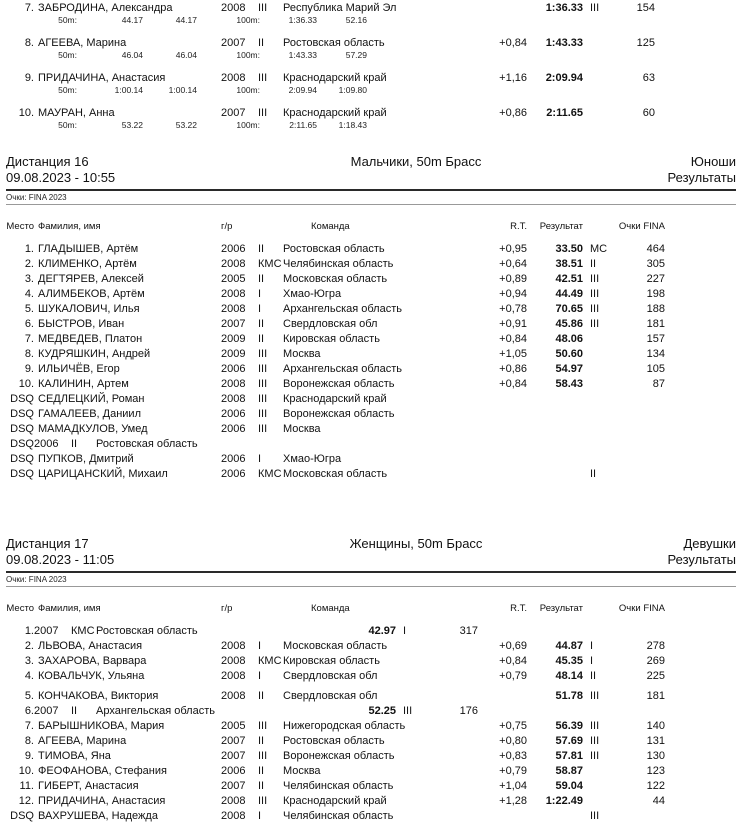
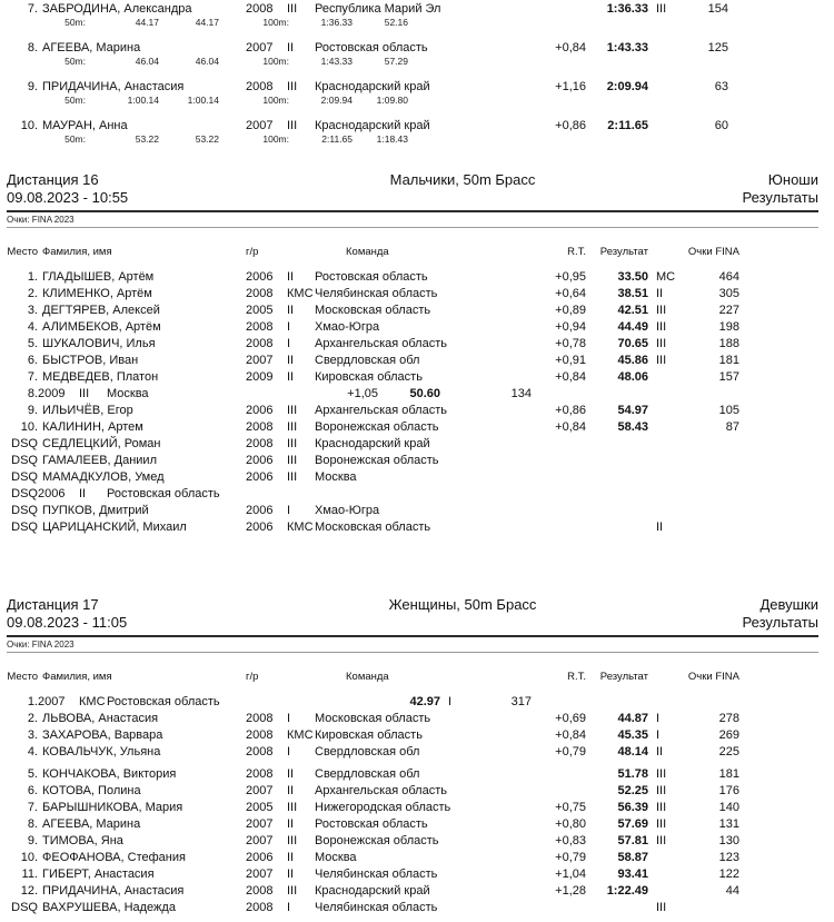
  7.
  ЗАБРОДИНА, Александра
  2008
  III
  Республика Марий Эл
  1:36.33
  III
  154
  50m:
  44.17
  44.17
  100m:
  1:36.33
  52.16
  8.
  АГЕЕВА, Марина
  2007
  II
  Ростовская область
  +0,84
  1:43.33
  125
  50m:
  46.04
  46.04
  100m:
  1:43.33
  57.29
  9.
  ПРИДАЧИНА, Анастасия
  2008
  III
  Краснодарский край
  +1,16
  2:09.94
  63
  50m:
  1:00.14
  1:00.14
  100m:
  2:09.94
  1:09.80
  10.
  МАУРАН, Анна
  2007
  III
  Краснодарский край
  +0,86
  2:11.65
  60
  50m:
  53.22
  53.22
  100m:
  2:11.65
  1:18.43
  Дистанция 16
  Мальчики, 50m Брасс
  Юноши
  09.08.2023 - 10:55
  Результаты
  Очки: FINA 2023
  Место
  Фамилия, имя
  г/р
  Команда
  R.T.
  Результат
  Очки FINA
  1.
  ГЛАДЫШЕВ, Артём
  2006
  II
  Ростовская область
  +0,95
  33.50
  МС
  464
  2.
  КЛИМЕНКО, Артём
  2008
  КМС
  Челябинская область
  +0,64
  38.51
  II
  305
  3.
  ДЕГТЯРЕВ, Алексей
  2005
  II
  Московская область
  +0,89
  42.51
  III
  227
  4.
  АЛИМБЕКОВ, Артём
  2008
  I
  Хмао-Югра
  +0,94
  44.49
  III
  198
  5.
  ШУКАЛОВИЧ, Илья
  2008
  I
  Архангельская область
  +0,78
  70.65
  III
  188
  6.
  БЫСТРОВ, Иван
  2007
  II
  Свердловская обл
  +0,91
  45.86
  III
  181
  7.
  МЕДВЕДЕВ, Платон
  2009
  II
  Кировская область
  +0,84
  48.06
  157
  8.
- КУДРЯШКИН, Андрей
  2009
  III
  Москва
  +1,05
  50.60
  134
  9.
  ИЛЬИЧЁВ, Егор
  2006
  III
  Архангельская область
  +0,86
  54.97
  105
  10.
  КАЛИНИН, Артем
  2008
  III
  Воронежская область
  +0,84
  58.43
  87
  DSQ
  СЕДЛЕЦКИЙ, Роман
  2008
  III
  Краснодарский край
  DSQ
  ГАМАЛЕЕВ, Даниил
  2006
  III
  Воронежская область
  DSQ
  МАМАДКУЛОВ, Умед
  2006
  III
  Москва
  DSQ
  2006
  II
  Ростовская область
  DSQ
  ПУПКОВ, Дмитрий
  2006
  I
  Хмао-Югра
  DSQ
  ЦАРИЦАНСКИЙ, Михаил
  2006
  КМС
  Московская область
  II
  Дистанция 17
  Женщины, 50m Брасс
  Девушки
  09.08.2023 - 11:05
  Результаты
  Очки: FINA 2023
  Место
  Фамилия, имя
  г/р
  Команда
  R.T.
  Результат
  Очки FINA
  1.
  2007
  КМС
  Ростовская область
  42.97
  I
  317
  2.
  ЛЬВОВА, Анастасия
  2008
  I
  Московская область
  +0,69
  44.87
  I
  278
  3.
  ЗАХАРОВА, Варвара
  2008
  КМС
  Кировская область
  +0,84
  45.35
  I
  269
  4.
  КОВАЛЬЧУК, Ульяна
  2008
  I
  Свердловская обл
  +0,79
  48.14
  II
  225
  5.
  КОНЧАКОВА, Виктория
  2008
  II
  Свердловская обл
  51.78
  III
  181
  6.
+ КОТОВА, Полина
  2007
  II
  Архангельская область
  52.25
  III
  176
  7.
  БАРЫШНИКОВА, Мария
  2005
  III
  Нижегородская область
  +0,75
  56.39
  III
  140
  8.
  АГЕЕВА, Марина
  2007
  II
  Ростовская область
  +0,80
  57.69
  III
  131
  9.
  ТИМОВА, Яна
  2007
  III
  Воронежская область
  +0,83
  57.81
  III
  130
  10.
  ФЕОФАНОВА, Стефания
  2006
  II
  Москва
  +0,79
  58.87
  123
  11.
  ГИБЕРТ, Анастасия
  2007
  II
  Челябинская область
  +1,04
- 59.04
+ 93.41
  122
  12.
  ПРИДАЧИНА, Анастасия
  2008
  III
  Краснодарский край
  +1,28
  1:22.49
  44
  DSQ
  ВАХРУШЕВА, Надежда
  2008
  I
  Челябинская область
  III
